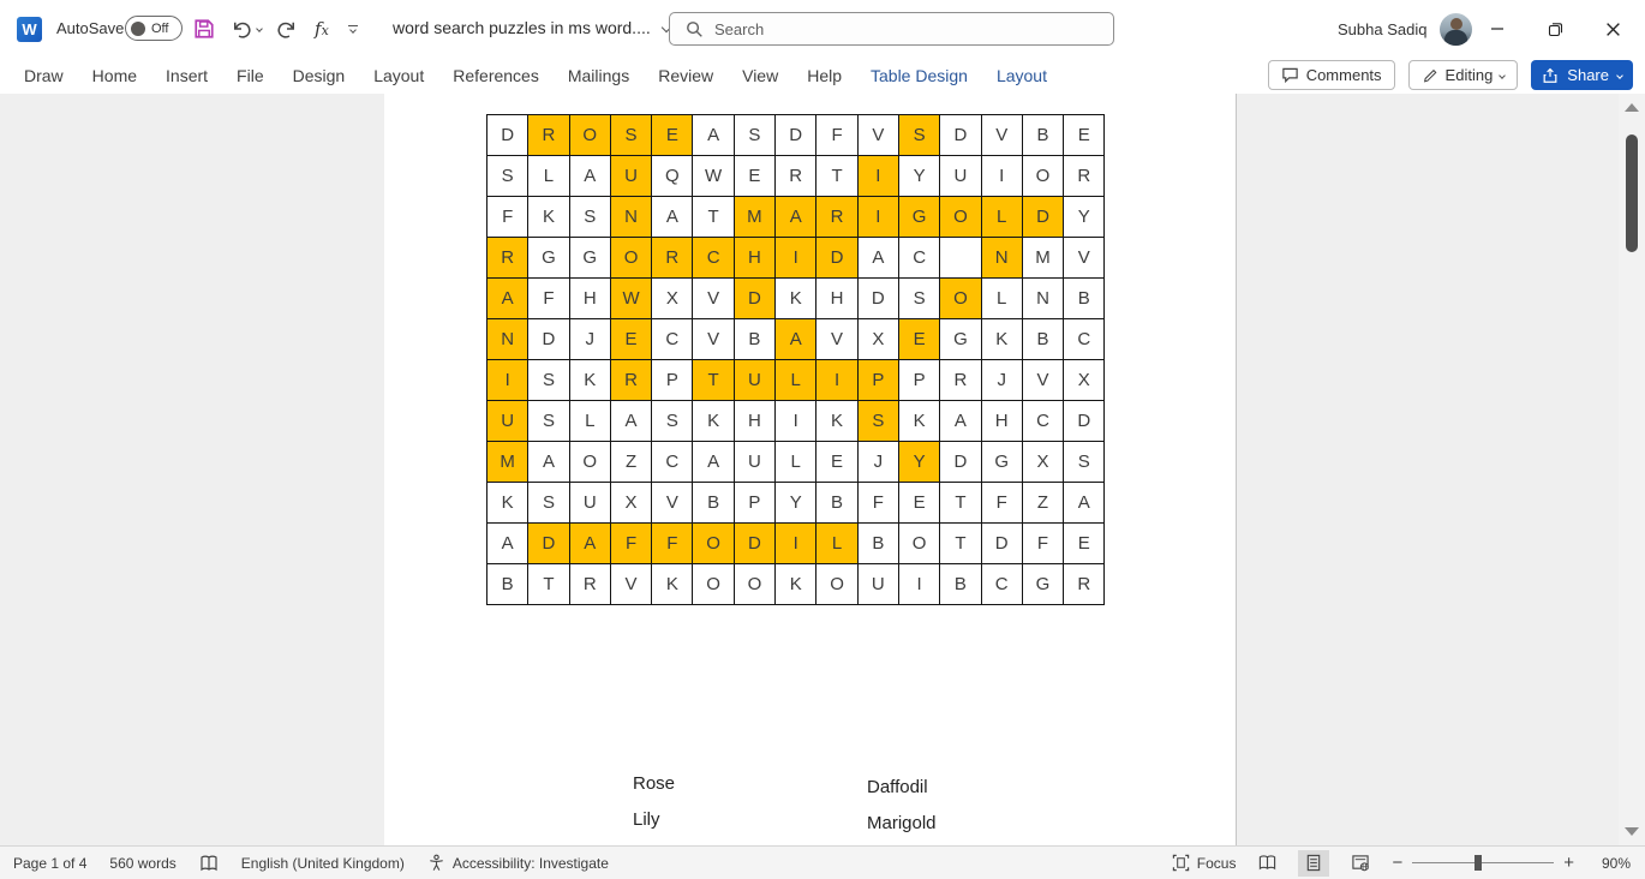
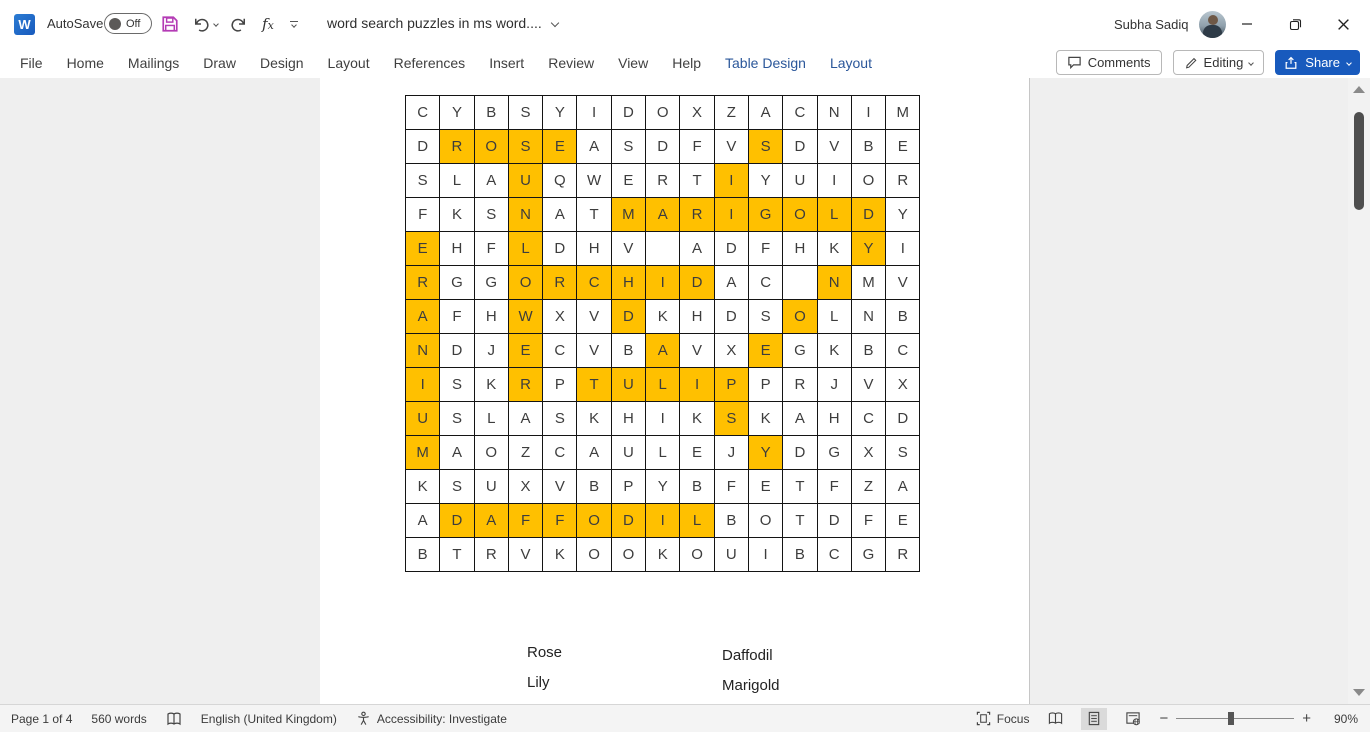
  W
  AutoSave
  Off
  fx
  word search puzzles in ms word....
- Search
  Subha Sadiq
- Draw
+ File
  Home
- Insert
+ Mailings
- File
+ Draw
  Design
  Layout
  References
- Mailings
+ Insert
  Review
  View
  Help
  Table Design
  Layout
  Comments
  Editing
  Share
+ C	Y	B	S	Y	I	D	O	X	Z	A	C	N	I	M
  D	R	O	S	E	A	S	D	F	V	S	D	V	B	E
  S	L	A	U	Q	W	E	R	T	I	Y	U	I	O	R
  F	K	S	N	A	T	M	A	R	I	G	O	L	D	Y
+ E	H	F	L	D	H	V		A	D	F	H	K	Y	I
  R	G	G	O	R	C	H	I	D	A	C		N	M	V
  A	F	H	W	X	V	D	K	H	D	S	O	L	N	B
  N	D	J	E	C	V	B	A	V	X	E	G	K	B	C
  I	S	K	R	P	T	U	L	I	P	P	R	J	V	X
  U	S	L	A	S	K	H	I	K	S	K	A	H	C	D
  M	A	O	Z	C	A	U	L	E	J	Y	D	G	X	S
  K	S	U	X	V	B	P	Y	B	F	E	T	F	Z	A
  A	D	A	F	F	O	D	I	L	B	O	T	D	F	E
  B	T	R	V	K	O	O	K	O	U	I	B	C	G	R
  Rose
  Lily
  Daffodil
  Marigold
  Page 1 of 4
  560 words
  English (United Kingdom)
  Accessibility: Investigate
  Focus
  −
  +
  90%
